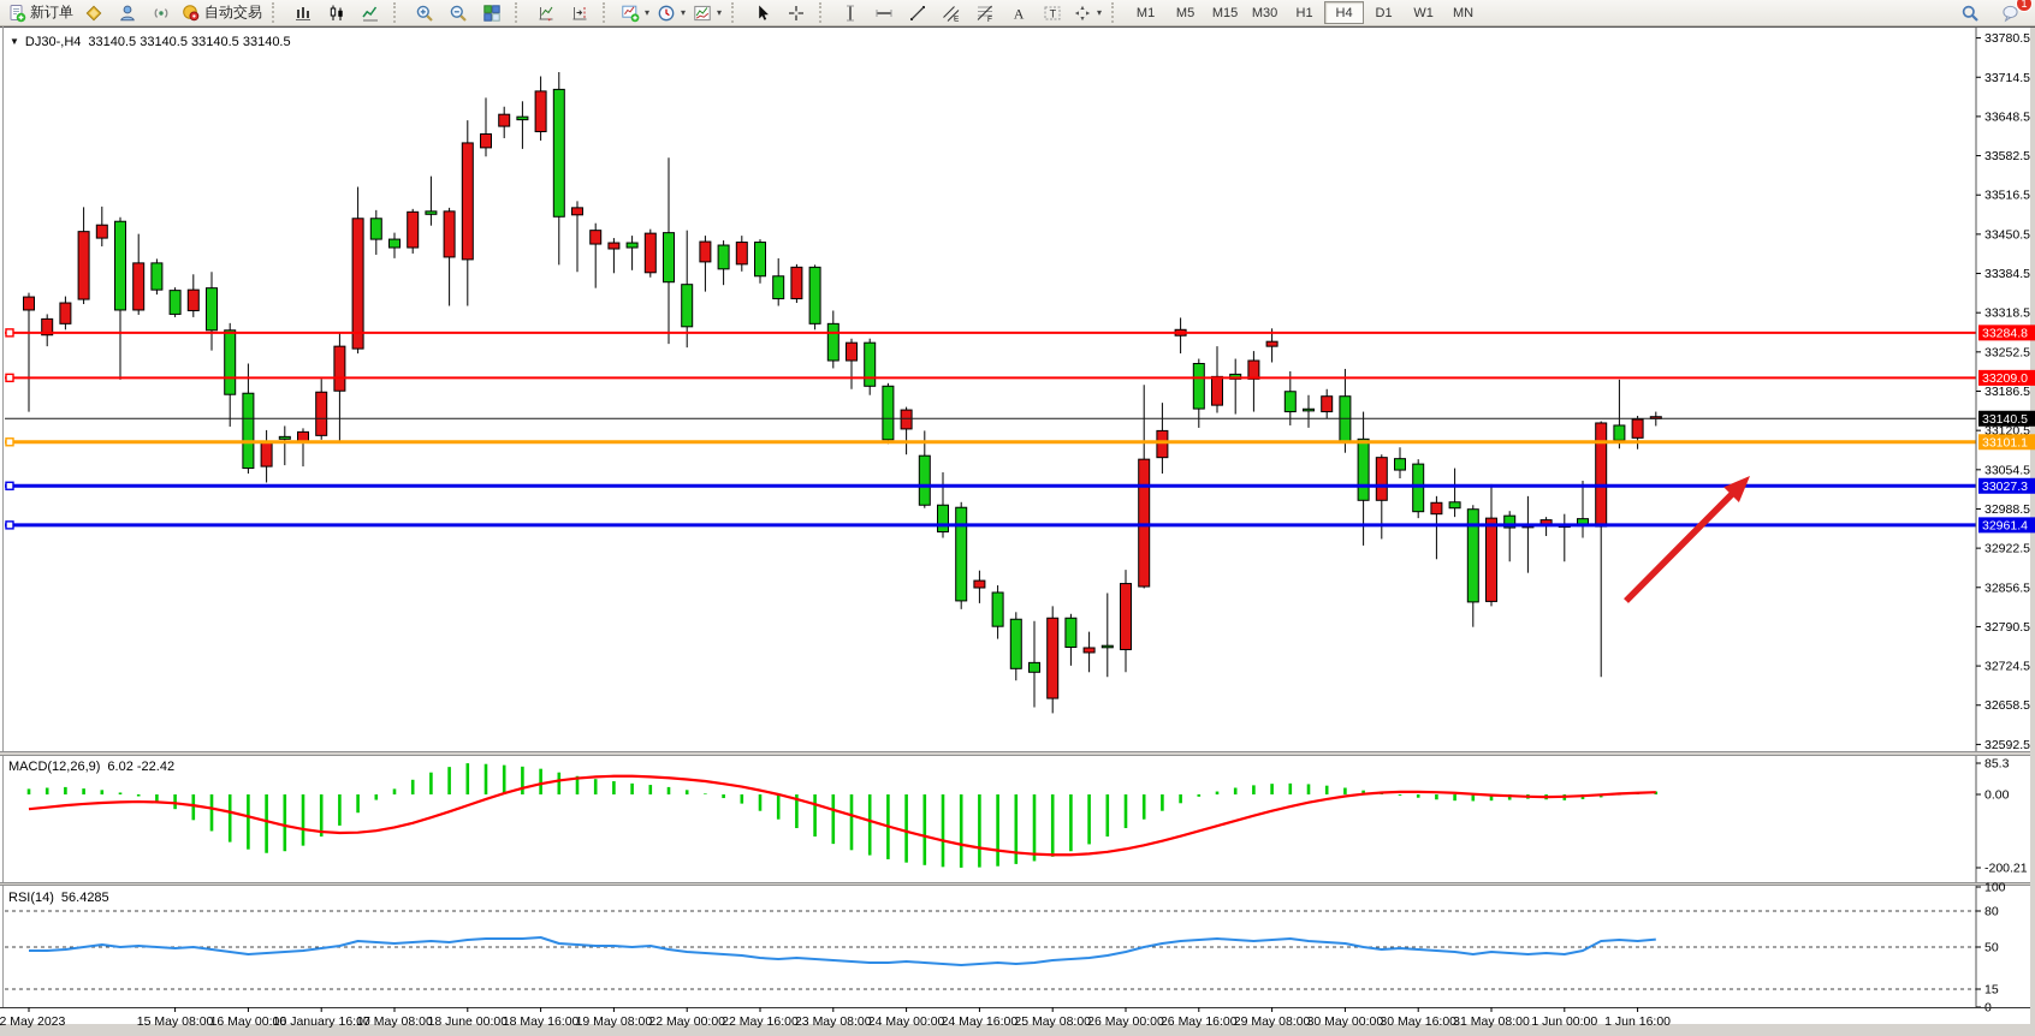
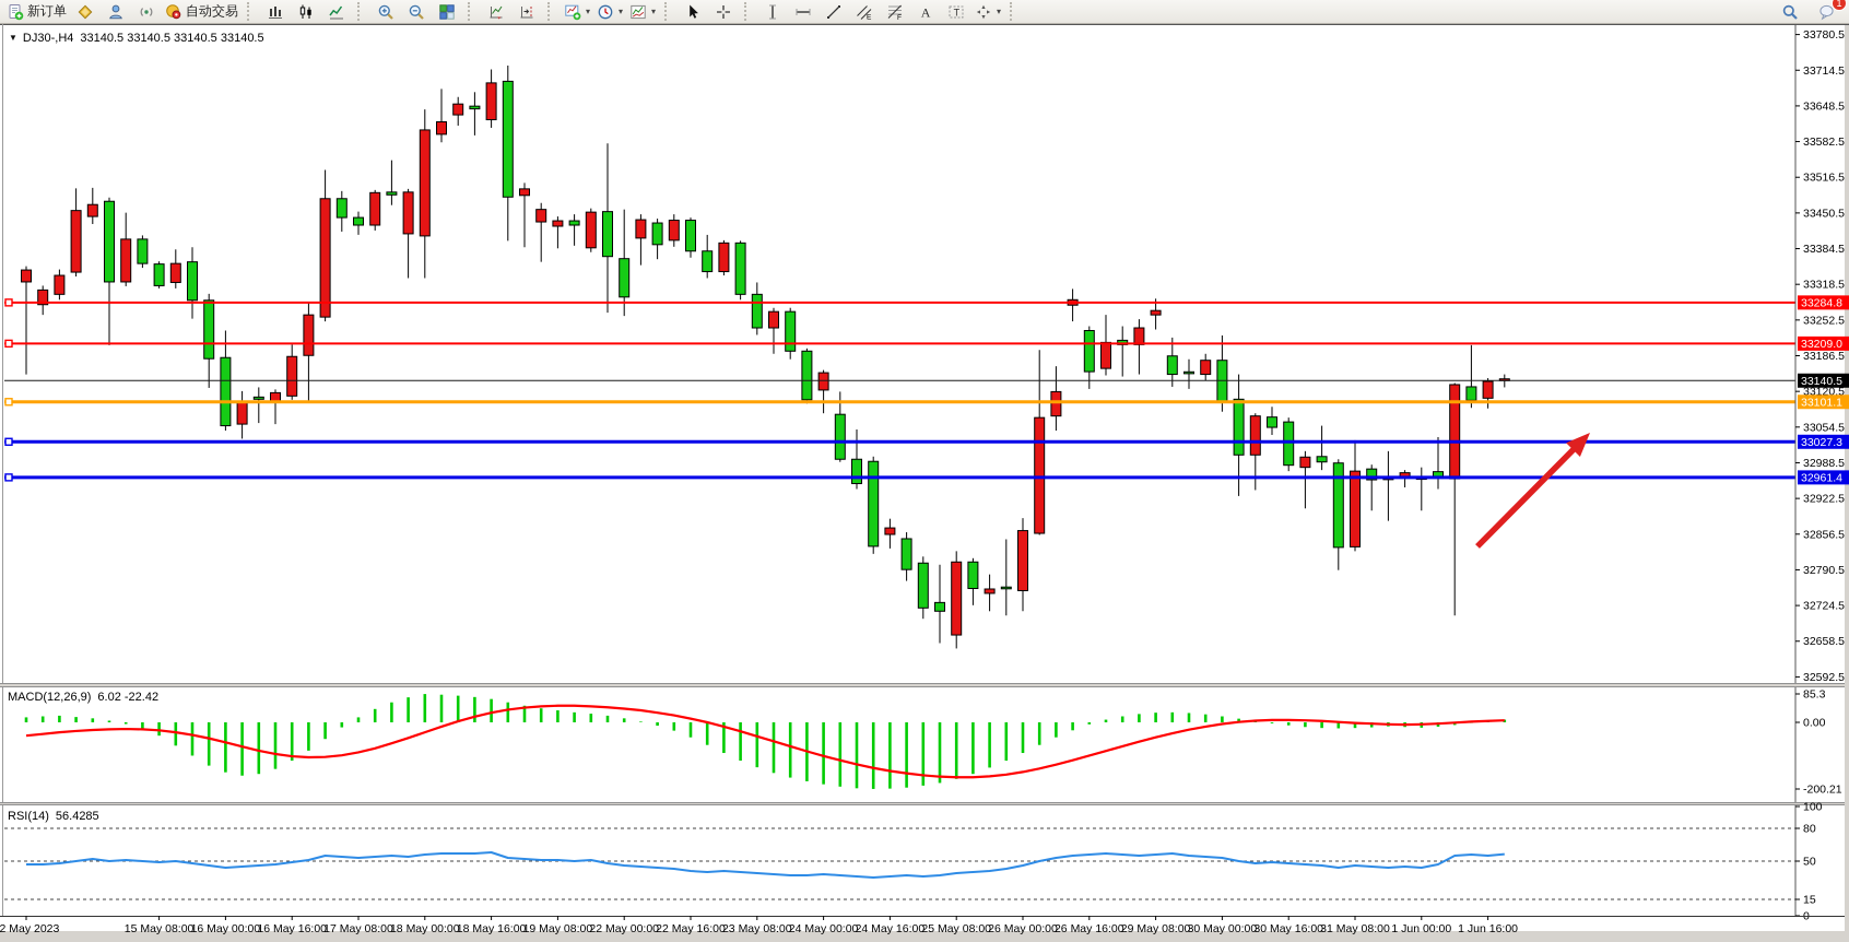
  新订单
  自动交易
  ▾
  ▾
  ▾
  A
  T
  ▾
- M1
- M5
- M15
- M30
- H1
- H4
- D1
- W1
- MN
  1
  33780.5
  33714.5
  33648.5
  33582.5
  33516.5
  33450.5
  33384.5
  33318.5
  33252.5
  33186.5
  33120.5
  33054.5
  32988.5
  32922.5
  32856.5
  32790.5
  32724.5
  32658.5
  32592.5
  33284.8
  33209.0
  33140.5
  33101.1
  33027.3
  32961.4
  85.3
  0.00
  -200.21
  100
  80
  50
  15
  2 May 2023
  15 May 08:00
  16 May 00:00
- 16 January 16:00
+ 16 May 16:00
  17 May 08:00
- 18 June 00:00
+ 18 May 00:00
  18 May 16:00
  19 May 08:00
  22 May 00:00
  22 May 16:00
  23 May 08:00
  24 May 00:00
  24 May 16:00
  25 May 08:00
  26 May 00:00
  26 May 16:00
  29 May 08:00
  30 May 00:00
  30 May 16:00
  31 May 08:00
  1 Jun 00:00
  1 Jun 16:00
  ▼ DJ30-,H4 33140.5 33140.5 33140.5 33140.5
  MACD(12,26,9) 6.02 -22.42
  RSI(14) 56.4285
